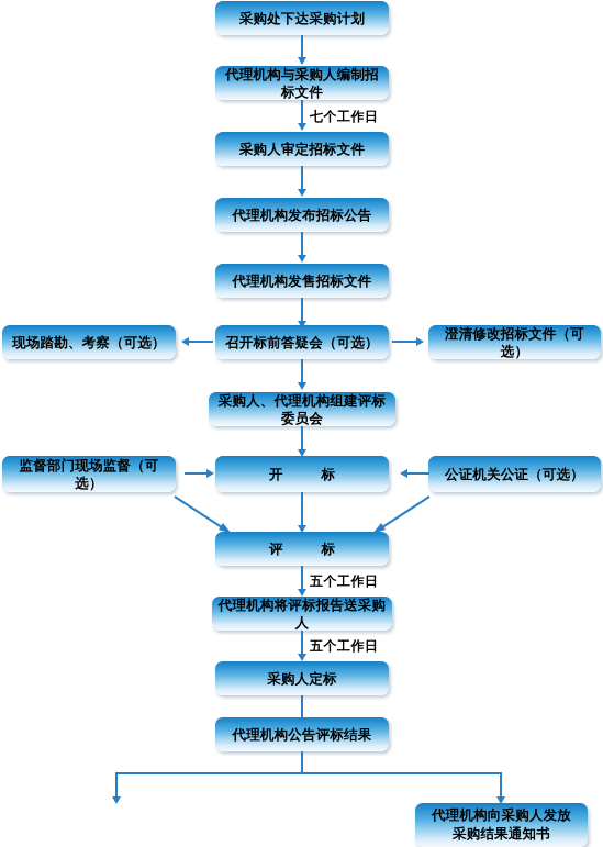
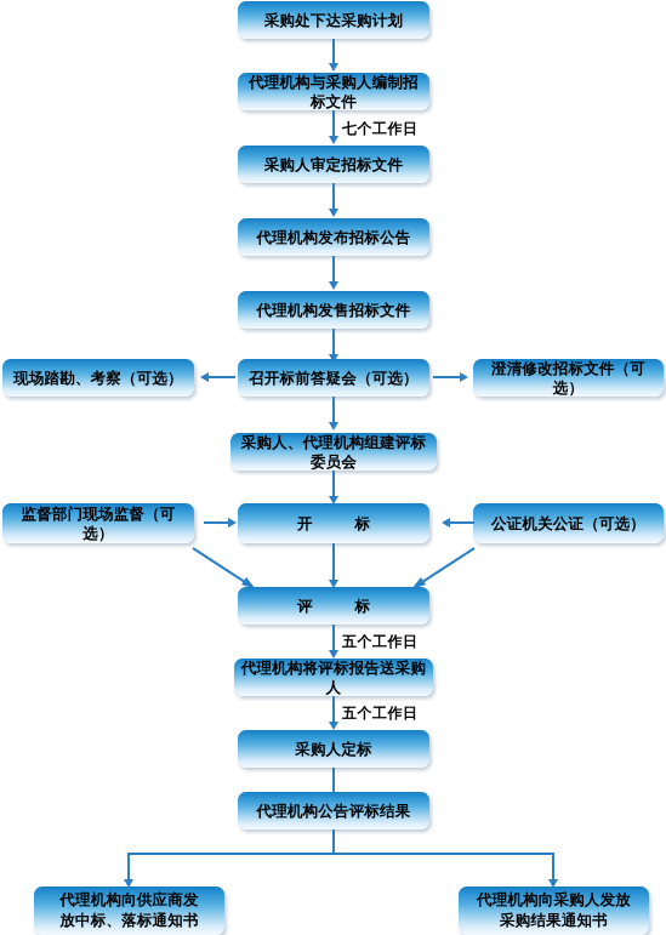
  采购处下达采购计划
  代理机构与采购人编制招标文件
  七个工作日
  采购人审定招标文件
  代理机构发布招标公告
  代理机构发售招标文件
  召开标前答疑会（可选）
  现场踏勘、考察（可选）
  澄清修改招标文件（可选）
  采购人、代理机构组建评标委员会
  开 标
  监督部门现场监督（可选）
  公证机关公证（可选）
  评 标
  五个工作日
  代理机构将评标报告送采购人
  五个工作日
  采购人定标
  代理机构公告评标结果
+ 代理机构向供应商发
+ 放中标、落标通知书
  代理机构向采购人发放
  采购结果通知书
